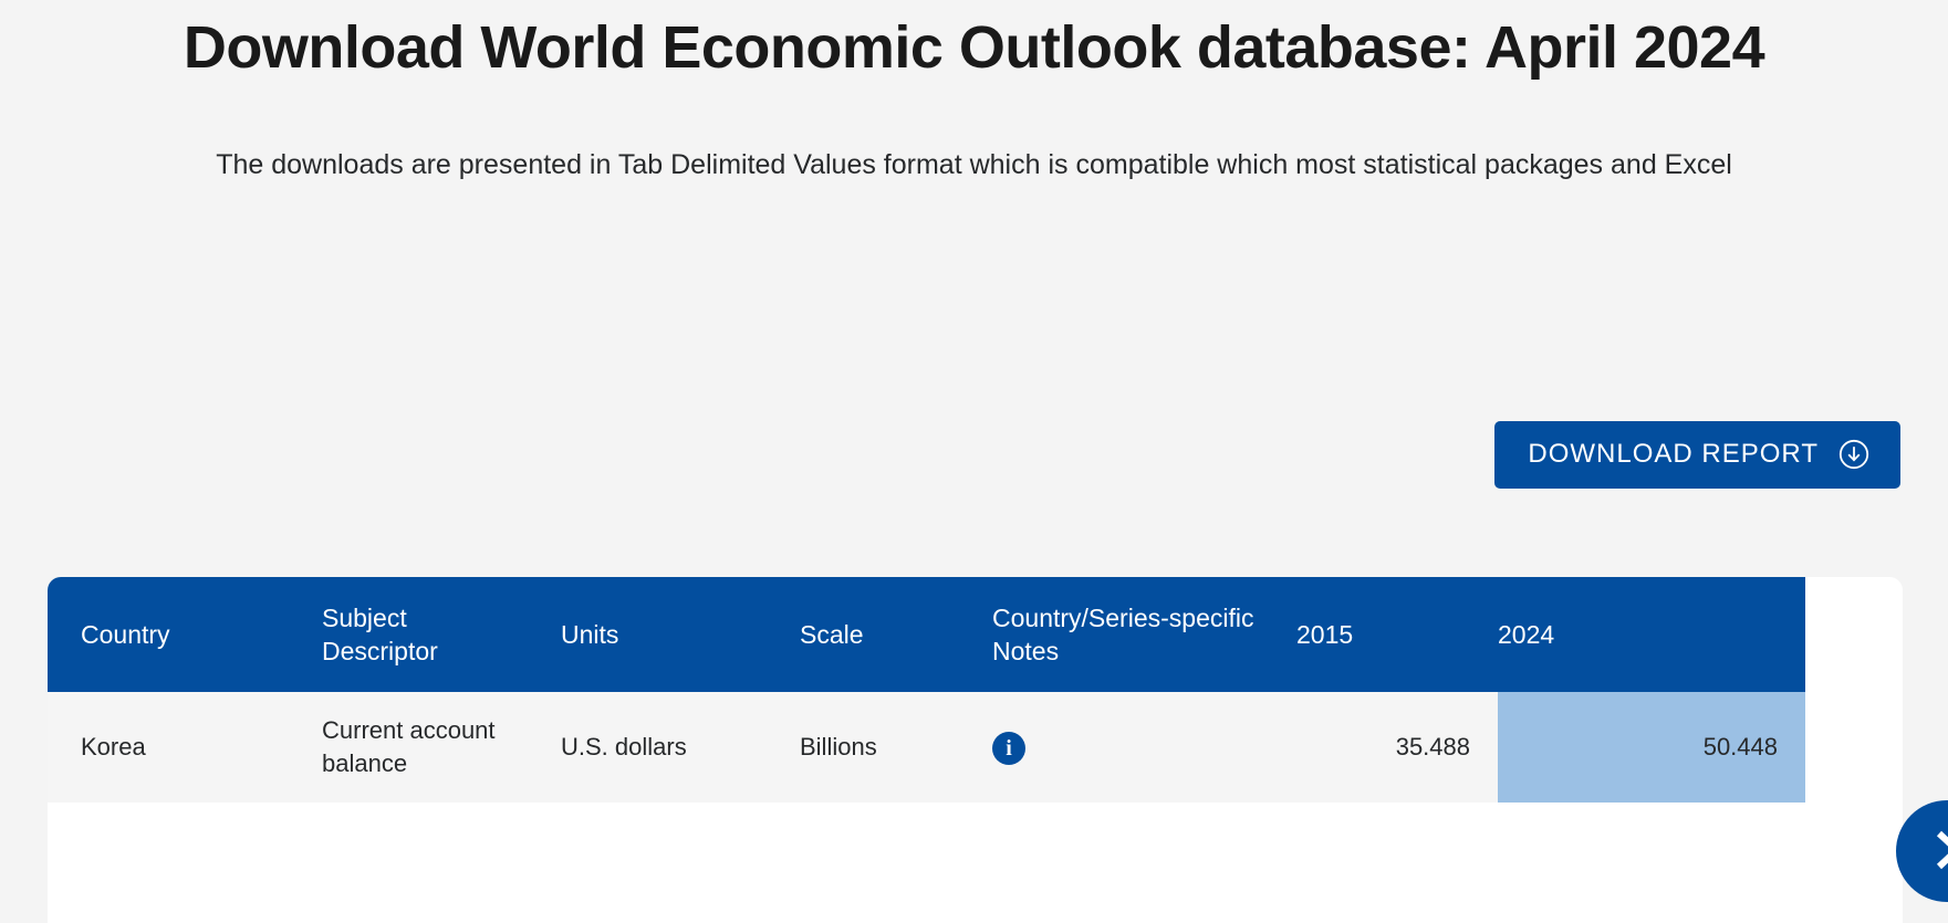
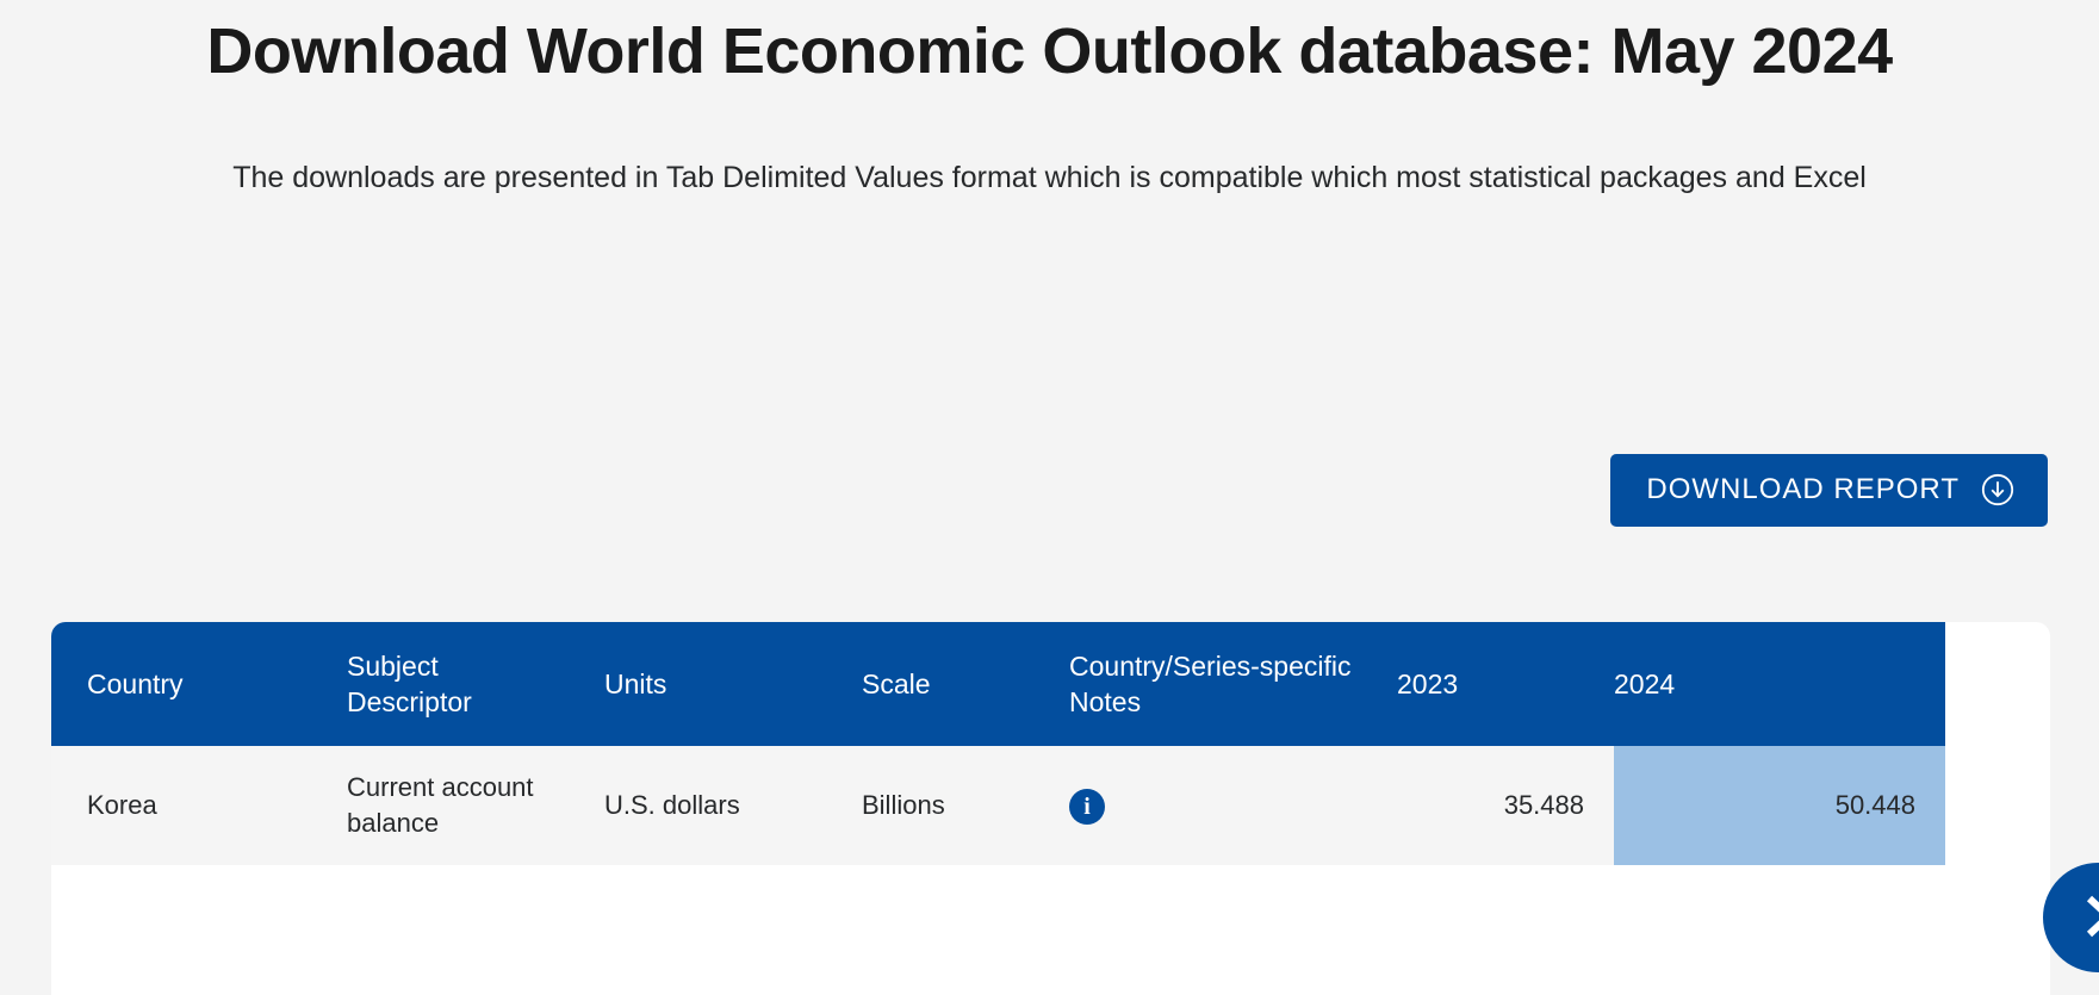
- Download World Economic Outlook database: April 2024
+ Download World Economic Outlook database: May 2024
  The downloads are presented in Tab Delimited Values format which is compatible which most statistical packages and Excel
  DOWNLOAD REPORT
- Country	Subject Descriptor	Units	Scale	Country/Series-specific Notes	2015	2024
+ Country	Subject Descriptor	Units	Scale	Country/Series-specific Notes	2023	2024
  Korea	Current account balance	U.S. dollars	Billions	i	35.488	50.448
